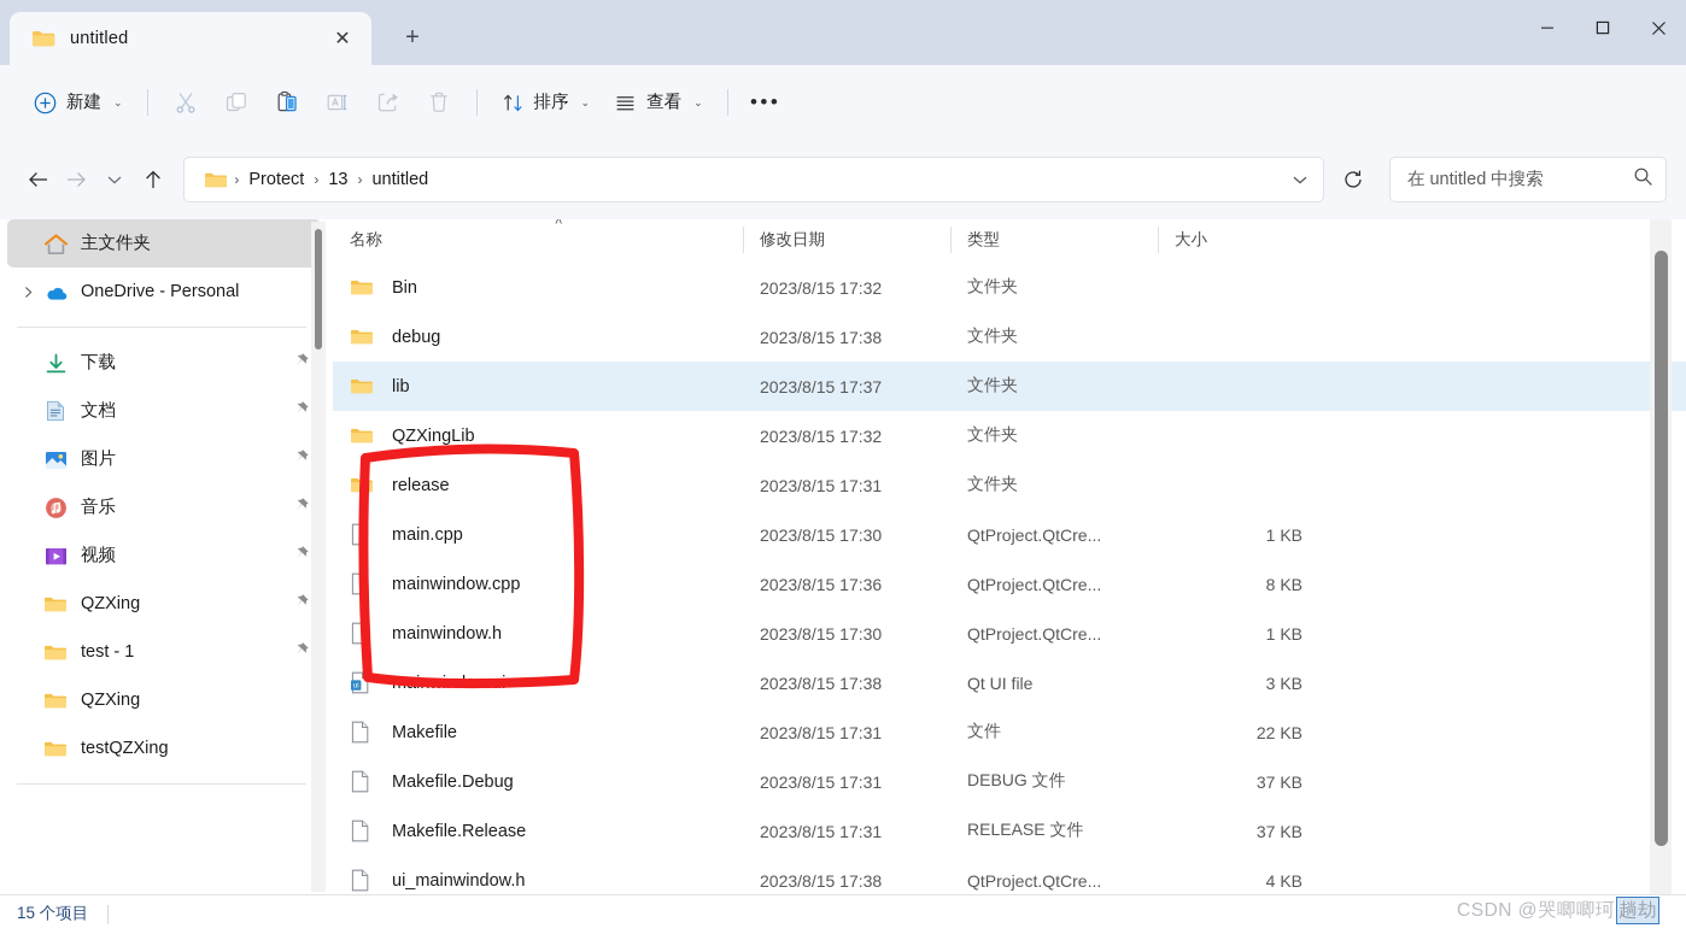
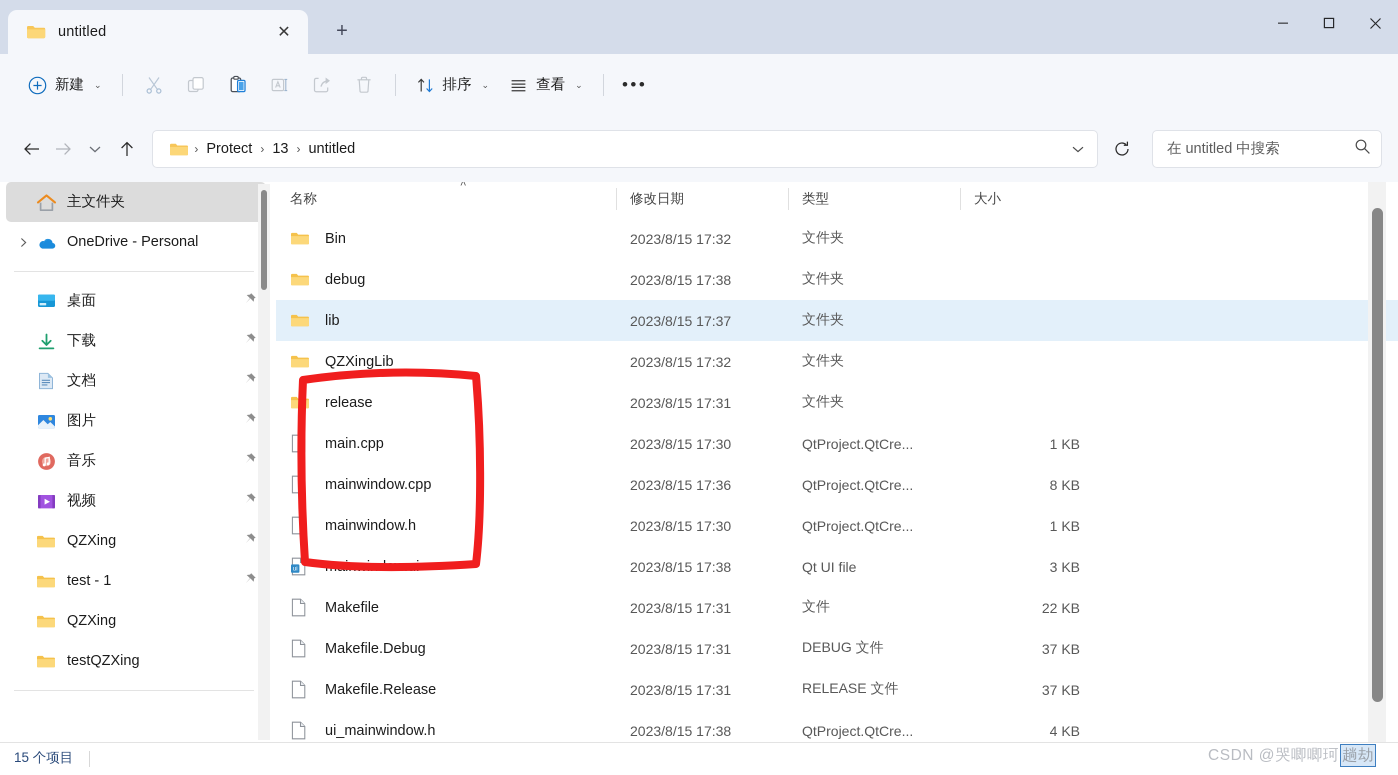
  untitled
  ✕
  +
  新建
  ⌄
  排序
  ⌄
  查看
  ⌄
  •••
  ›
  Protect
  ›
  13
  ›
  untitled
  在 untitled 中搜索
  主文件夹
  OneDrive - Personal
+ 桌面
  下载
  文档
  图片
  音乐
  视频
  QZXing
  test - 1
  QZXing
  testQZXing
  名称
  ˄
  修改日期
  类型
  大小
  Bin
  2023/8/15 17:32
  文件夹
  debug
  2023/8/15 17:38
  文件夹
  lib
  2023/8/15 17:37
  文件夹
  QZXingLib
  2023/8/15 17:32
  文件夹
  release
  2023/8/15 17:31
  文件夹
  main.cpp
  2023/8/15 17:30
  QtProject.QtCre...
  1 KB
  mainwindow.cpp
  2023/8/15 17:36
  QtProject.QtCre...
  8 KB
  mainwindow.h
  2023/8/15 17:30
  QtProject.QtCre...
  1 KB
  2023/8/15 17:38
  Qt UI file
  3 KB
  Makefile
  2023/8/15 17:31
  文件
  22 KB
  Makefile.Debug
  2023/8/15 17:31
  DEBUG 文件
  37 KB
  Makefile.Release
  2023/8/15 17:31
  RELEASE 文件
  37 KB
  ui_mainwindow.h
  2023/8/15 17:38
  QtProject.QtCre...
  4 KB
  15 个项目
  CSDN @哭唧唧珂
  趟劫
